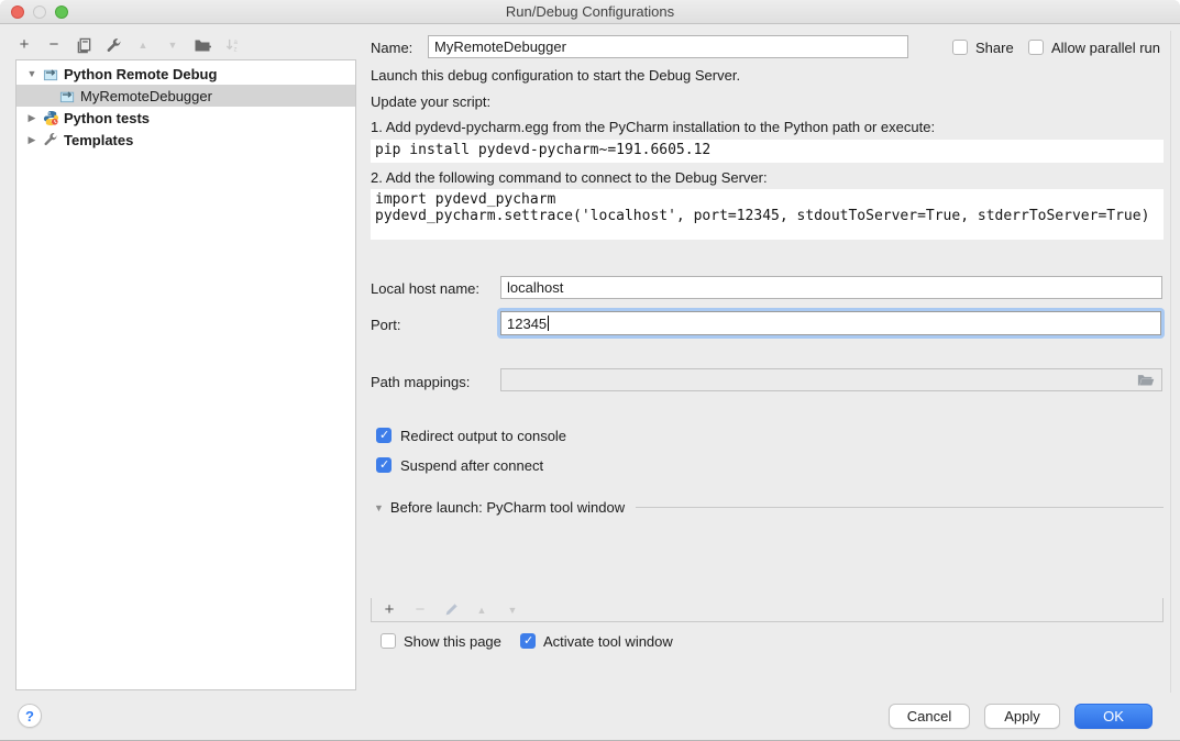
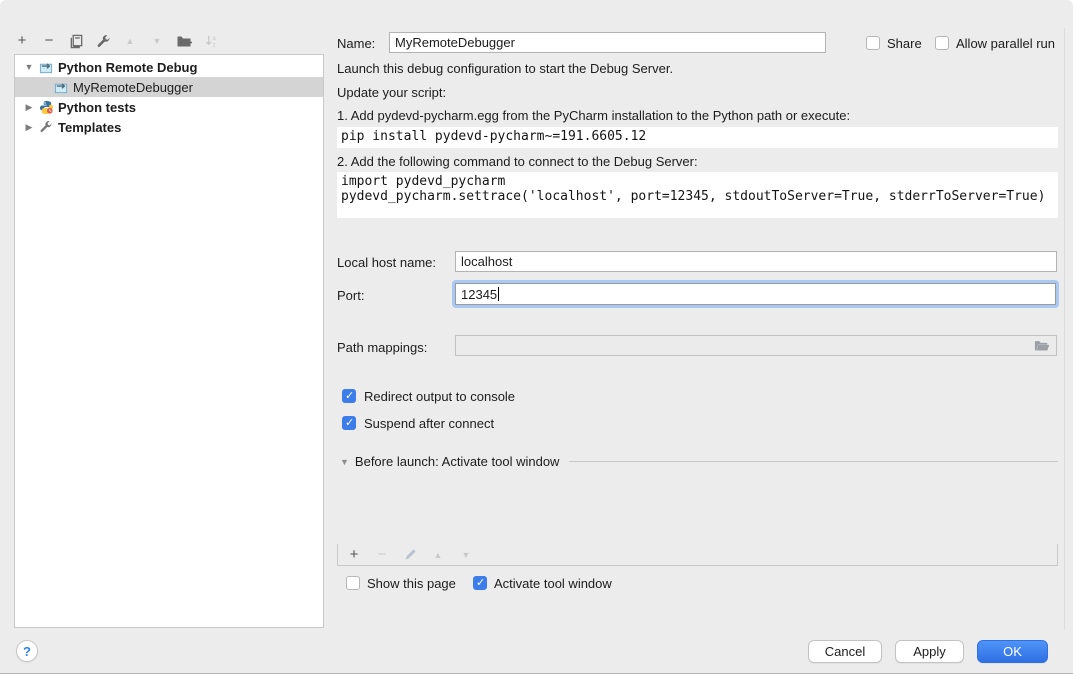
- Run/Debug Configurations
  +
  −
  ▲
  ▼
  ▼
  Python Remote Debug
  MyRemoteDebugger
  ▶
  Python tests
  ▶
  Templates
  Name:
  MyRemoteDebugger
  Share
  Allow parallel run
  Launch this debug configuration to start the Debug Server.
  Update your script:
  1. Add pydevd-pycharm.egg from the PyCharm installation to the Python path or execute:
  pip install pydevd-pycharm~=191.6605.12
  2. Add the following command to connect to the Debug Server:
  import pydevd_pycharm
  pydevd_pycharm.settrace('localhost', port=12345, stdoutToServer=True, stderrToServer=True)
  Local host name:
  localhost
  Port:
  12345
  Path mappings:
  Redirect output to console
  Suspend after connect
  ▼
- Before launch: PyCharm tool window
+ Before launch: Activate tool window
  +
  ▲
  ▼
  Show this page
  Activate tool window
  ?
  Cancel
  Apply
  OK
